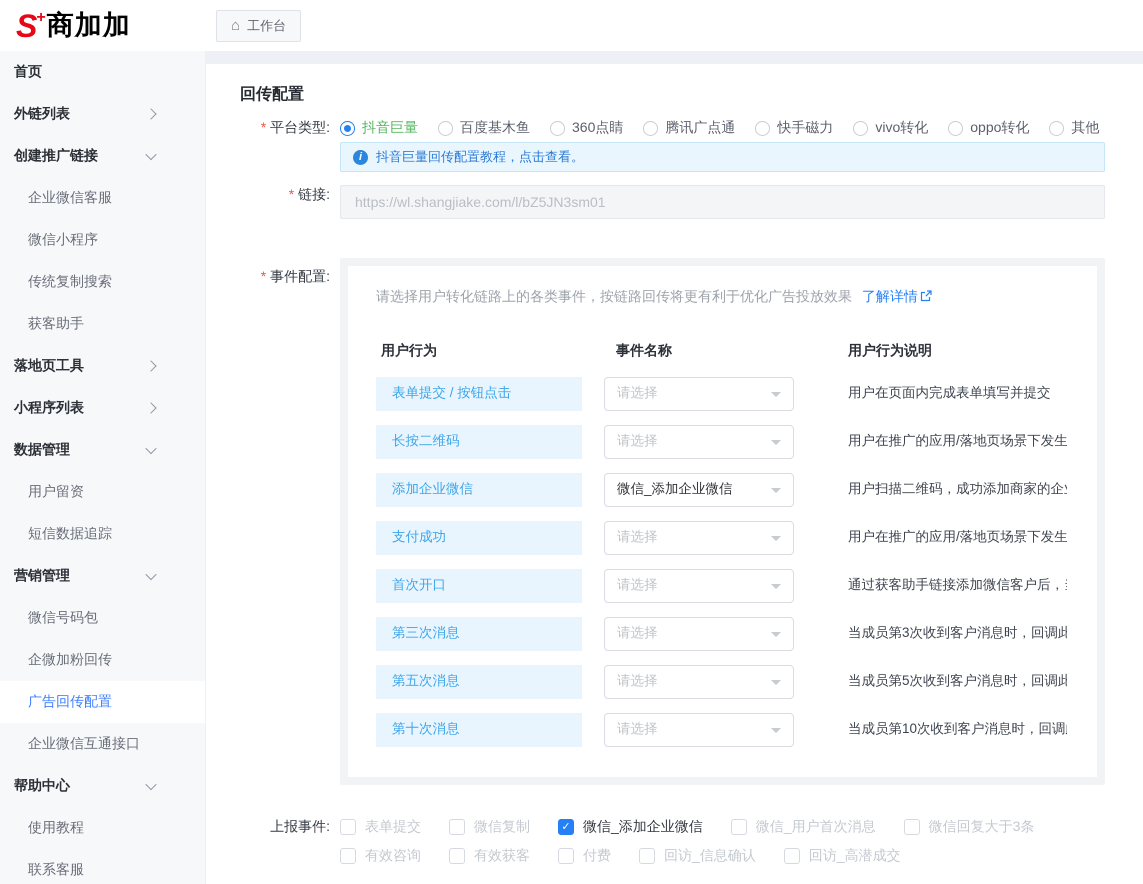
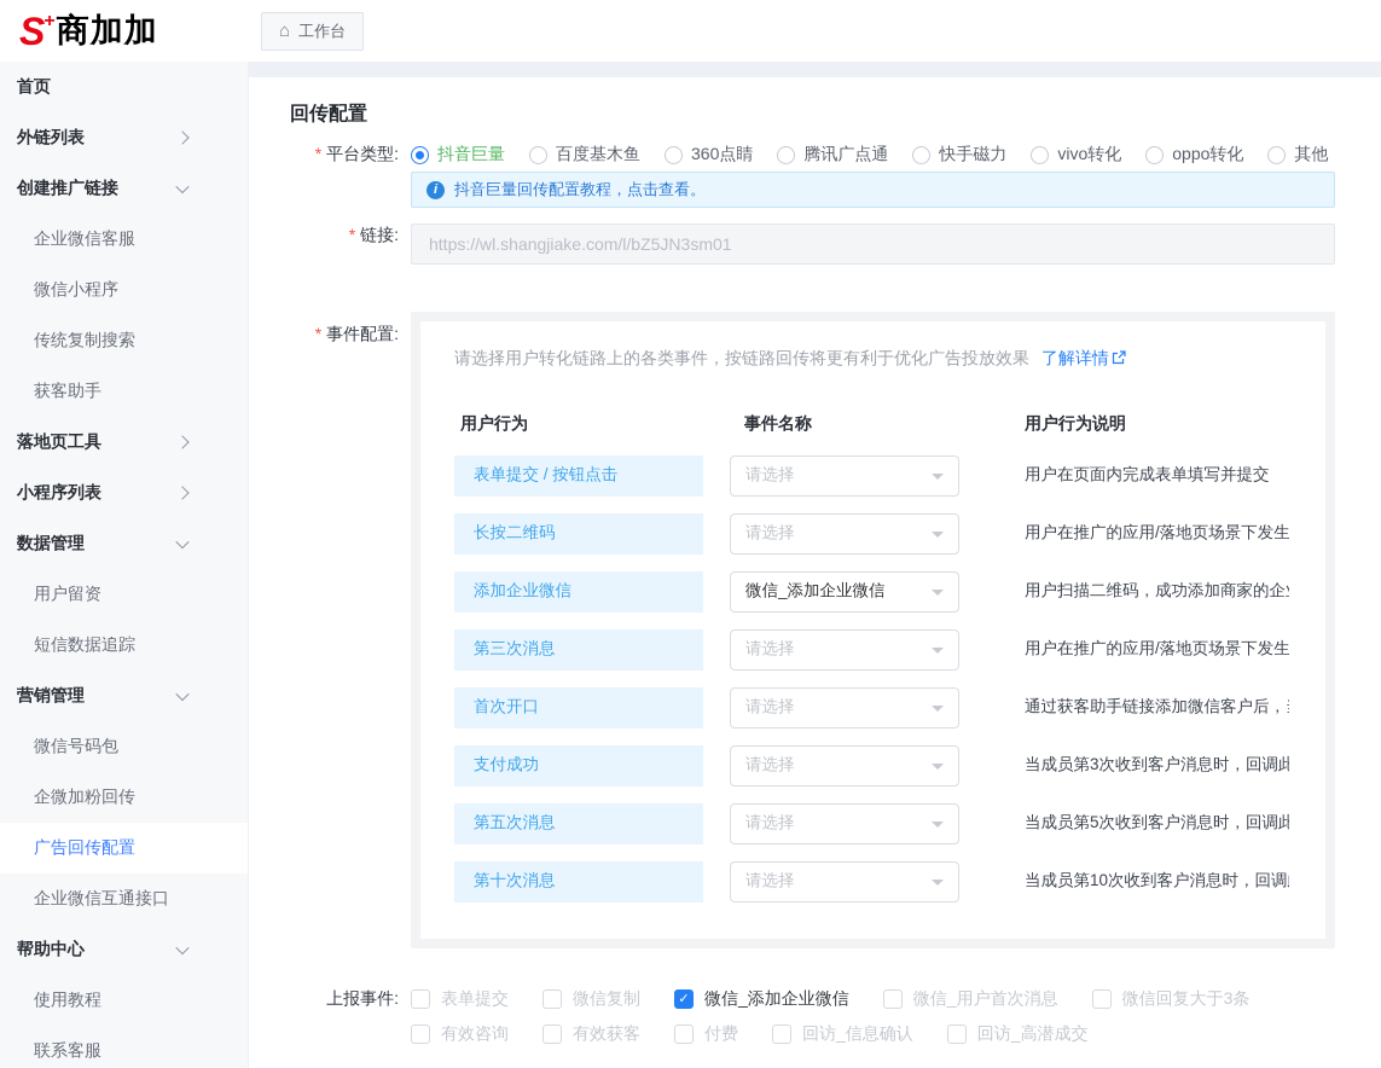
  S+
  商加加
  ⌂
  工作台
  首页
  外链列表
  创建推广链接
  企业微信客服
  微信小程序
  传统复制搜索
  获客助手
  落地页工具
  小程序列表
  数据管理
  用户留资
  短信数据追踪
  营销管理
  微信号码包
  企微加粉回传
  广告回传配置
  企业微信互通接口
  帮助中心
  使用教程
  联系客服
  回传配置
  平台类型:
  抖音巨量
  百度基木鱼
  360点睛
  腾讯广点通
  快手磁力
  vivo转化
  oppo转化
  其他
  i
  抖音巨量回传配置教程，点击查看。
  链接:
  https://wl.shangjiake.com/l/bZ5JN3sm01
  事件配置:
  请选择用户转化链路上的各类事件，按链路回传将更有利于优化广告投放效果 了解详情
  用户行为
  事件名称
  用户行为说明
  表单提交 / 按钮点击
  请选择
  用户在页面内完成表单填写并提交
  长按二维码
  请选择
  用户在推广的应用/落地页场景下发生
  添加企业微信
  微信_添加企业微信
  用户扫描二维码，成功添加商家的企
- 支付成功
+ 第三次消息
  请选择
  用户在推广的应用/落地页场景下发生
  首次开口
  请选择
  通过获客助手链接添加微信客户后，
- 第三次消息
+ 支付成功
  请选择
  当成员第3次收到客户消息时，回调此
  第五次消息
  请选择
  当成员第5次收到客户消息时，回调此
  第十次消息
  请选择
  当成员第10次收到客户消息时，回调
  上报事件:
  表单提交
  微信复制
  微信_添加企业微信
  微信_用户首次消息
  微信回复大于3条
  有效咨询
  有效获客
  付费
  回访_信息确认
  回访_高潜成交
